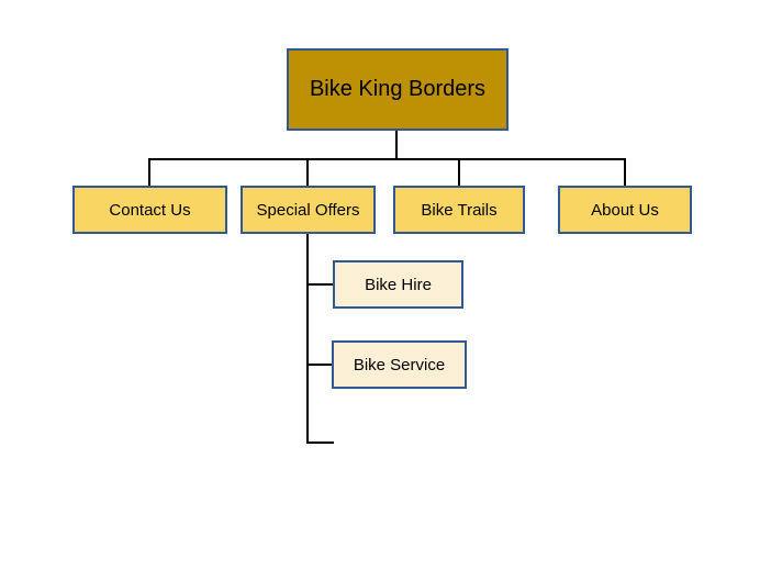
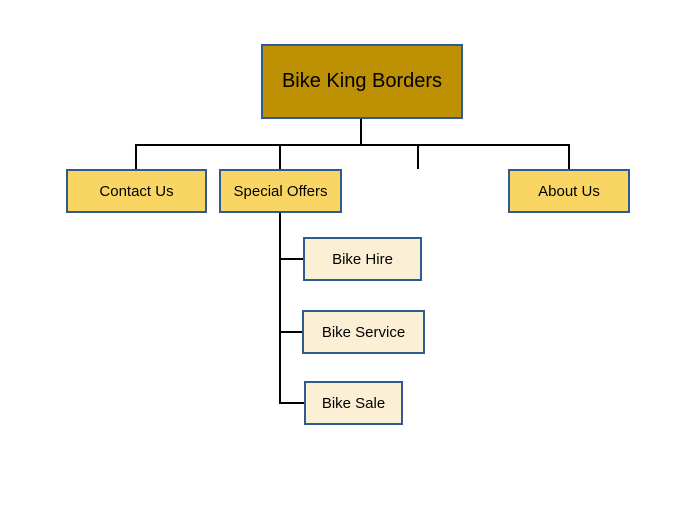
  Bike King Borders
  Contact Us
  Special Offers
- Bike Trails
  About Us
  Bike Hire
  Bike Service
+ Bike Sale
